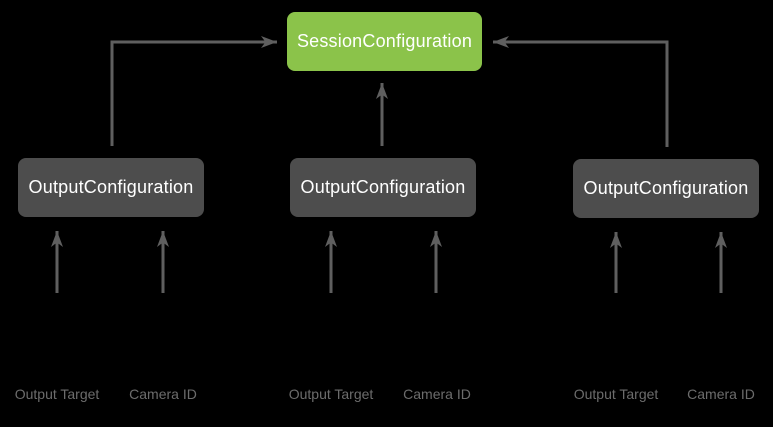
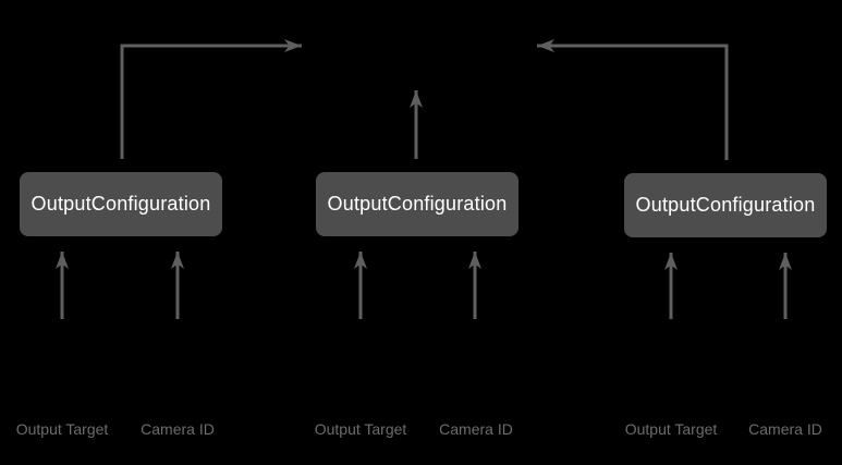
- SessionConfiguration
  OutputConfiguration
  OutputConfiguration
  OutputConfiguration
  Output Target
  Camera ID
  Output Target
  Camera ID
  Output Target
  Camera ID
